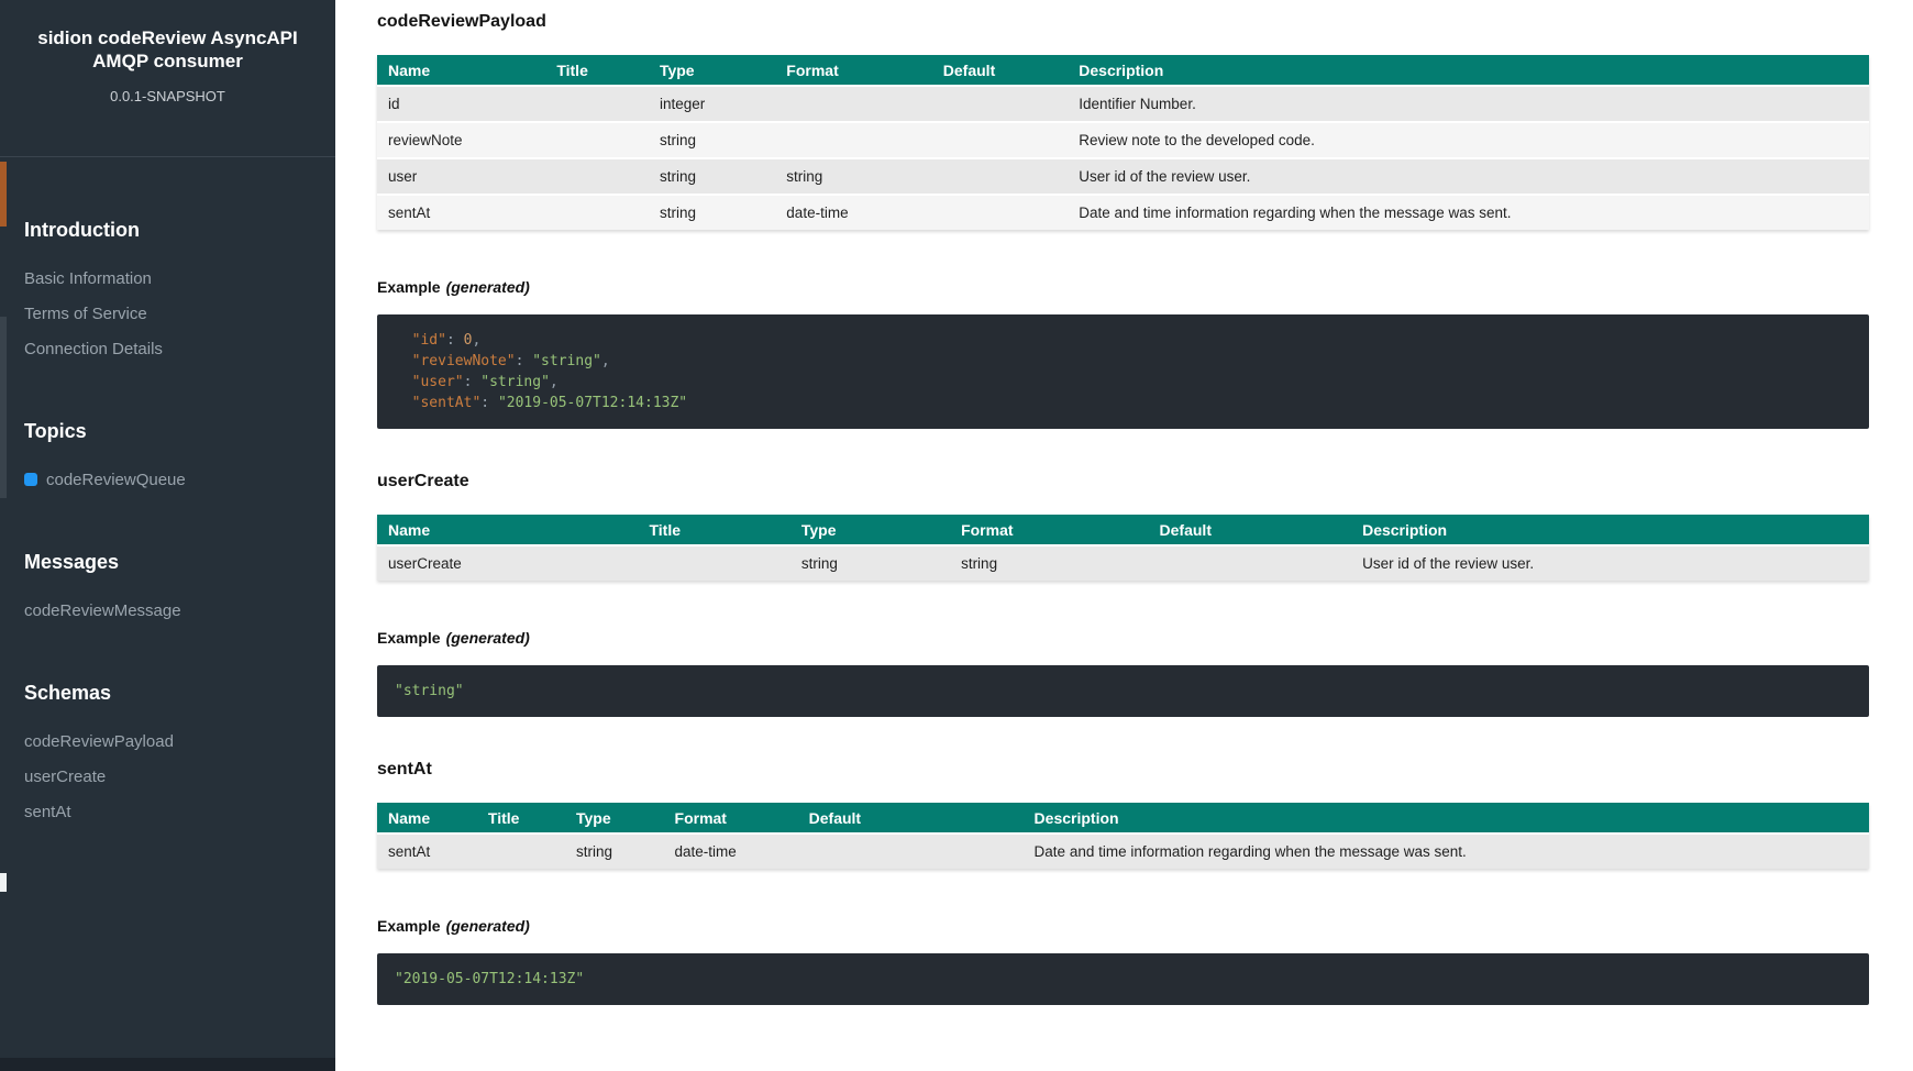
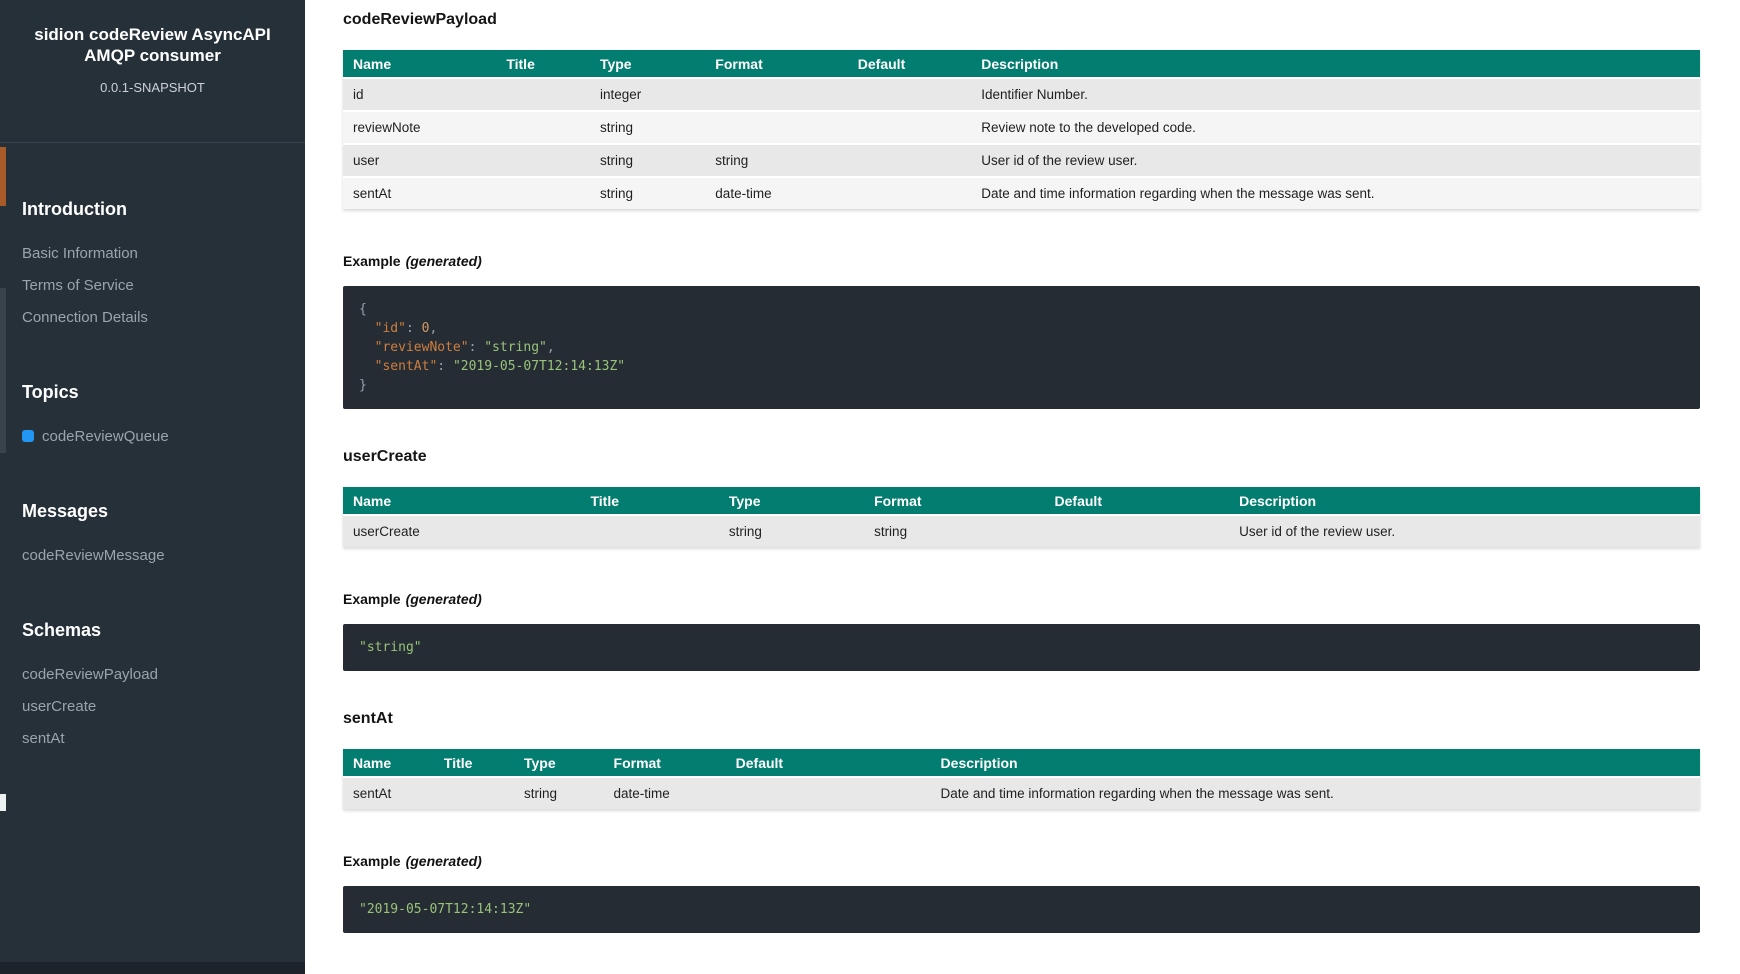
  sidion codeReview AsyncAPI AMQP consumer
  0.0.1-SNAPSHOT
  Introduction
  Basic Information
  Terms of Service
  Connection Details
  Topics
  codeReviewQueue
  Messages
  codeReviewMessage
  Schemas
  codeReviewPayload
  userCreate
  sentAt
  codeReviewPayload
  Name	Title	Type	Format	Default	Description
  id		integer			Identifier Number.
  reviewNote		string			Review note to the developed code.
  user		string	string		User id of the review user.
  sentAt		string	date-time		Date and time information regarding when the message was sent.
  Example (generated)
+ {
  "id": 0,
  "reviewNote": "string",
- "user": "string",
  "sentAt": "2019-05-07T12:14:13Z"
+ }
  userCreate
  Name	Title	Type	Format	Default	Description
  userCreate		string	string		User id of the review user.
  Example (generated)
  "string"
  sentAt
  Name	Title	Type	Format	Default	Description
  sentAt		string	date-time		Date and time information regarding when the message was sent.
  Example (generated)
  "2019-05-07T12:14:13Z"
